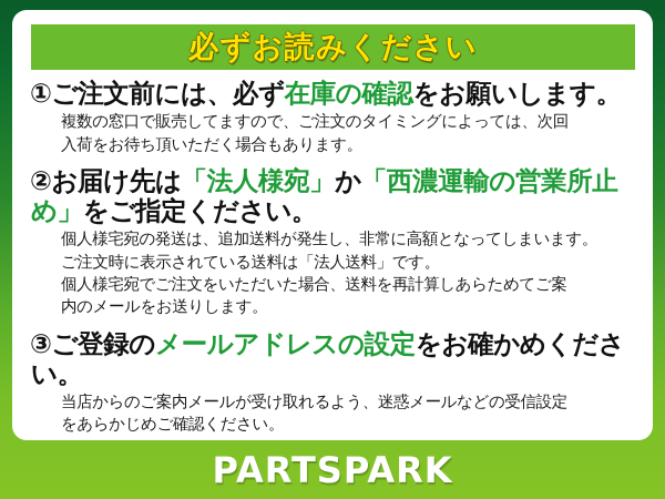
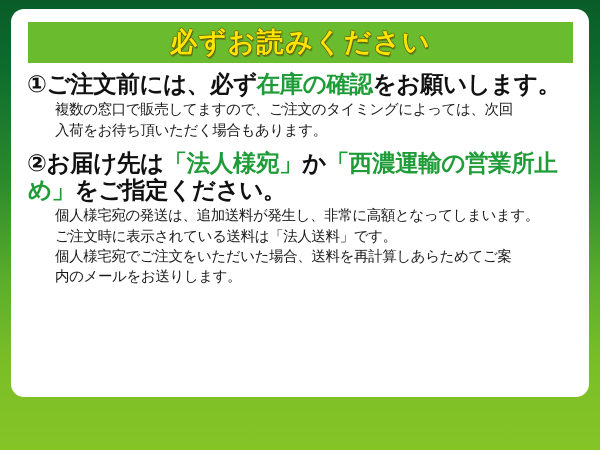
  必ずお読みください
  ①ご注文前には、必ず在庫の確認をお願いします。
  複数の窓口で販売してますので、ご注文のタイミングによっては、次回
  入荷をお待ち頂いただく場合もあります。
  ②お届け先は「法人様宛」か「西濃運輸の営業所止め」をご指定ください。
  個人様宅宛の発送は、追加送料が発生し、非常に高額となってしまいます。
  ご注文時に表示されている送料は「法人送料」です。
  個人様宅宛でご注文をいただいた場合、送料を再計算しあらためてご案
  内のメールをお送りします。
- ③ご登録のメールアドレスの設定をお確かめください。
- 当店からのご案内メールが受け取れるよう、迷惑メールなどの受信設定
- をあらかじめご確認ください。
- PARTSPARK
